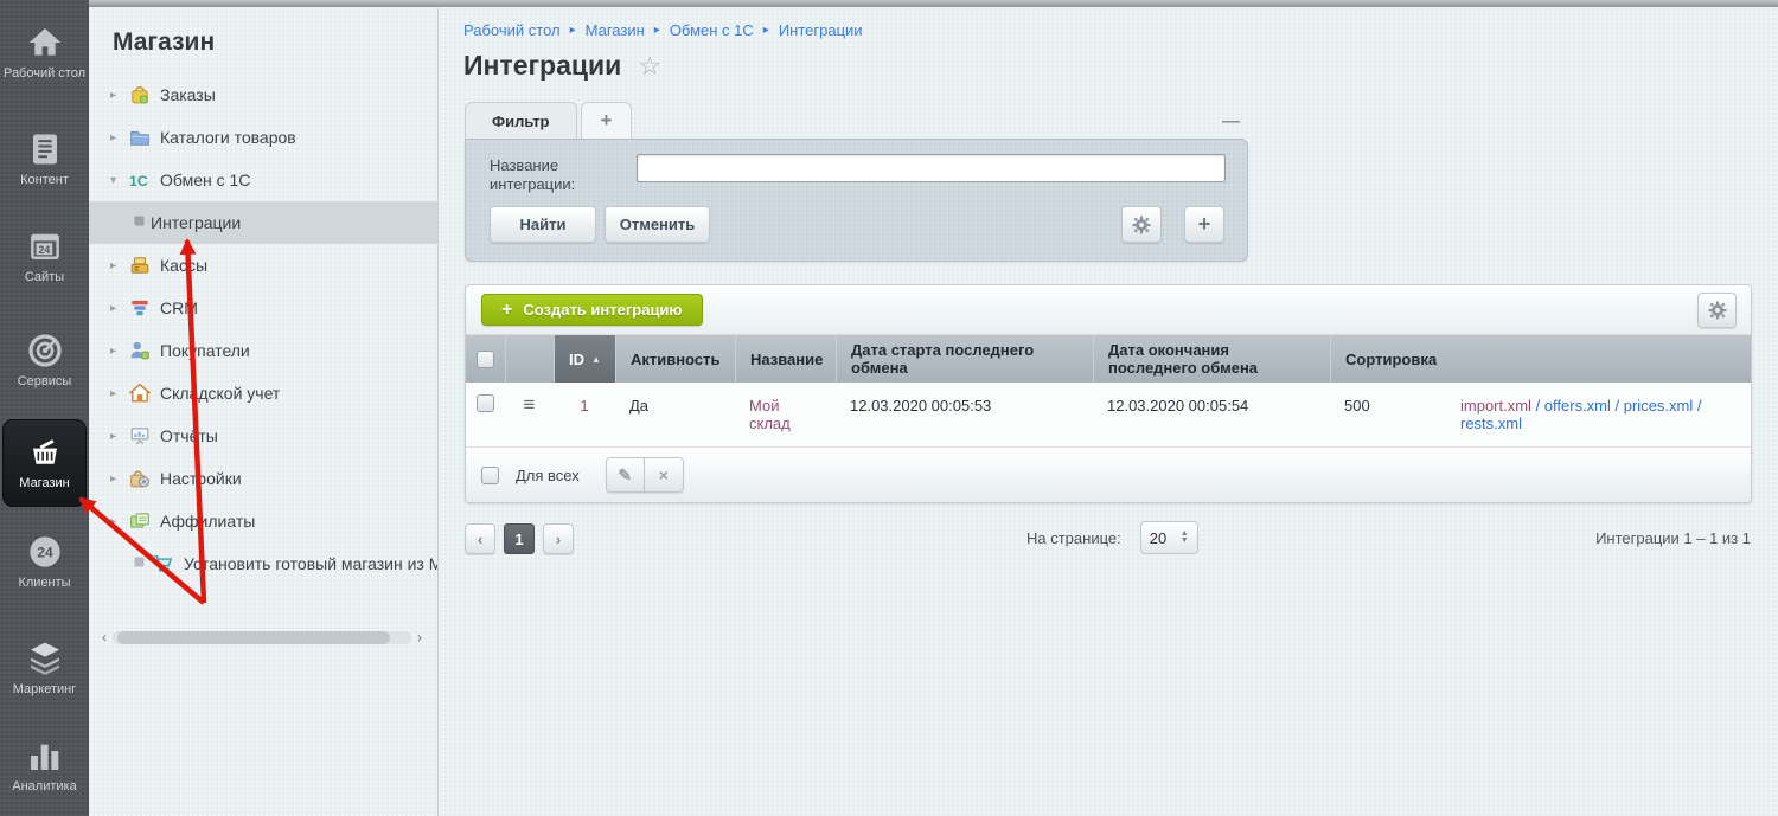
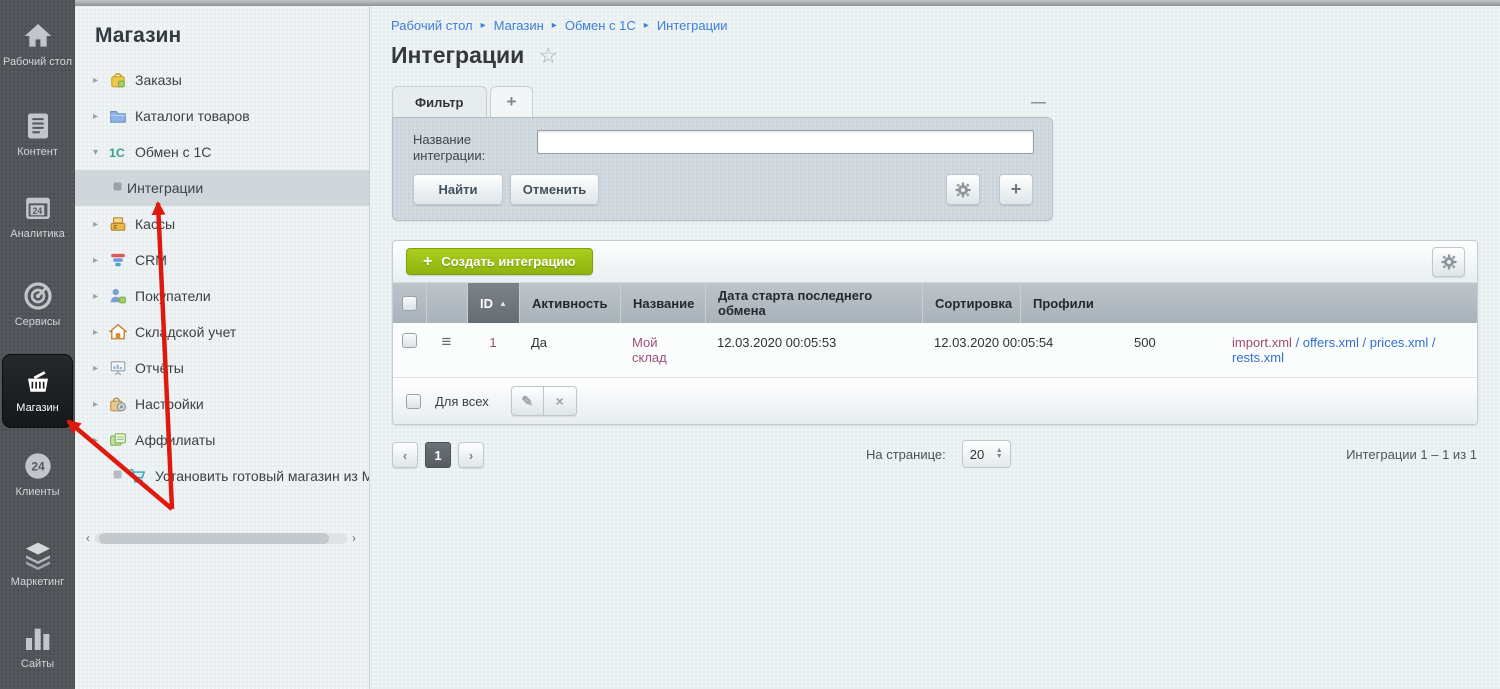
  Рабочий стол
  Контент
  24
- Сайты
+ Аналитика
  Сервисы
  Магазин
  24
  Клиенты
  Маркетинг
- Аналитика
+ Сайты
  Магазин
  ▸
  Заказы
  ▸
  Каталоги товаров
  ▾
  1С
  Обмен с 1С
  Интеграции
  ▸
  Кассы
  ▸
  ▸
  Покпатели
  ▸
  Склдской учет
  ▸
  Отчты
  ▸
  Настройки
  ▸
  Аффилиаты
  Установить готовый магазин из М
  ‹
  ›
  Рабочий стол
  ▸
  Магазин
  ▸
  Обмен с 1С
  ▸
  Интеграции
  Интеграции
  ☆
  Фильтр
  +
  —
  Название интеграции:
  Найти
  Отменить
  +
  +
  Создать интеграцию
  ID
  ▲
  Активность
  Название
  Дата старта последнего обмена
- Дата окончания последнего обмена
  Сортировка
+ Профили
  ≡
  1
  Да
  Мой склад
  12.03.2020 00:05:53
  12.03.2020 00:05:54
  500
  import.xml / offers.xml / prices.xml / rests.xml
  Для всех
  ✎
  ×
  ‹
  1
  ›
  На странице:
  20
  Интеграции 1 – 1 из 1
